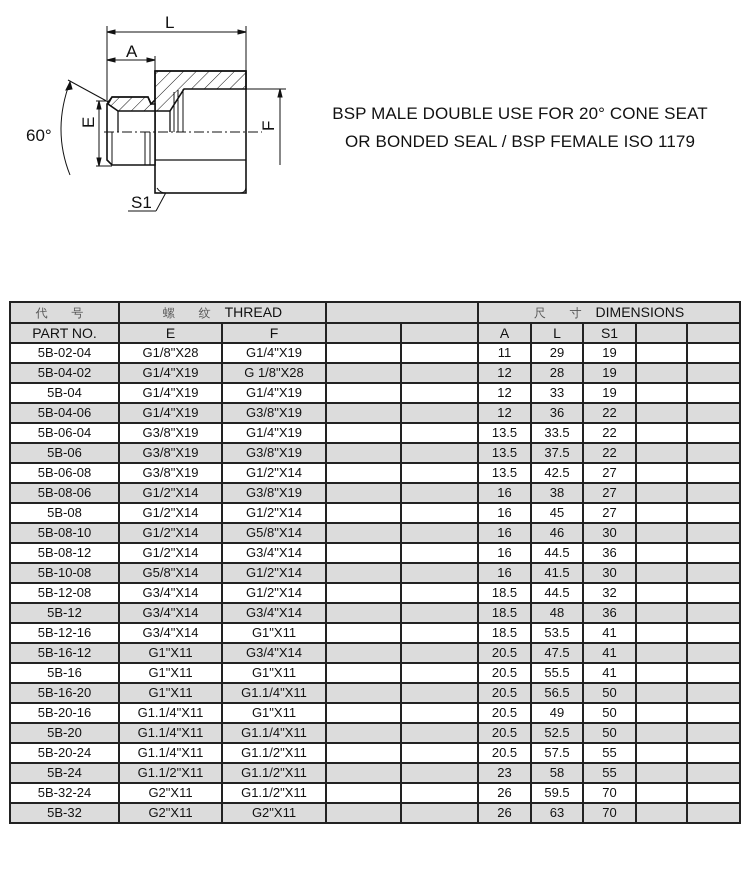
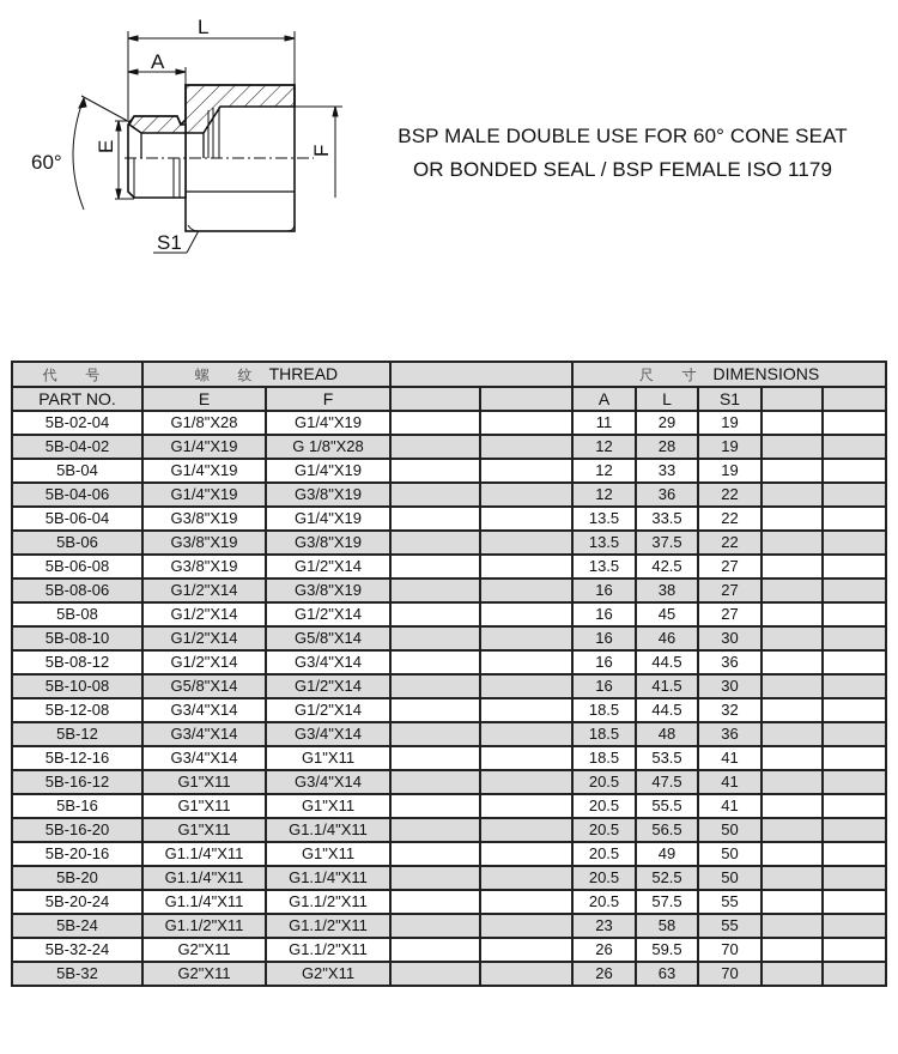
  L
  A
  60°
  S1
- BSP MALE DOUBLE USE FOR 20° CONE SEAT
+ BSP MALE DOUBLE USE FOR 60° CONE SEAT
  OR BONDED SEAL / BSP FEMALE ISO 1179
  代 号	螺 纹 THREAD		尺 寸 DIMENSIONS
  PART NO.	E	F			A	L	S1
  5B-02-04	G1/8"X28	G1/4"X19			11	29	19
  5B-04-02	G1/4"X19	G 1/8"X28			12	28	19
  5B-04	G1/4"X19	G1/4"X19			12	33	19
  5B-04-06	G1/4"X19	G3/8"X19			12	36	22
  5B-06-04	G3/8"X19	G1/4"X19			13.5	33.5	22
  5B-06	G3/8"X19	G3/8"X19			13.5	37.5	22
  5B-06-08	G3/8"X19	G1/2"X14			13.5	42.5	27
  5B-08-06	G1/2"X14	G3/8"X19			16	38	27
  5B-08	G1/2"X14	G1/2"X14			16	45	27
  5B-08-10	G1/2"X14	G5/8"X14			16	46	30
  5B-08-12	G1/2"X14	G3/4"X14			16	44.5	36
  5B-10-08	G5/8"X14	G1/2"X14			16	41.5	30
  5B-12-08	G3/4"X14	G1/2"X14			18.5	44.5	32
  5B-12	G3/4"X14	G3/4"X14			18.5	48	36
  5B-12-16	G3/4"X14	G1"X11			18.5	53.5	41
  5B-16-12	G1"X11	G3/4"X14			20.5	47.5	41
  5B-16	G1"X11	G1"X11			20.5	55.5	41
  5B-16-20	G1"X11	G1.1/4"X11			20.5	56.5	50
  5B-20-16	G1.1/4"X11	G1"X11			20.5	49	50
  5B-20	G1.1/4"X11	G1.1/4"X11			20.5	52.5	50
  5B-20-24	G1.1/4"X11	G1.1/2"X11			20.5	57.5	55
  5B-24	G1.1/2"X11	G1.1/2"X11			23	58	55
  5B-32-24	G2"X11	G1.1/2"X11			26	59.5	70
  5B-32	G2"X11	G2"X11			26	63	70
